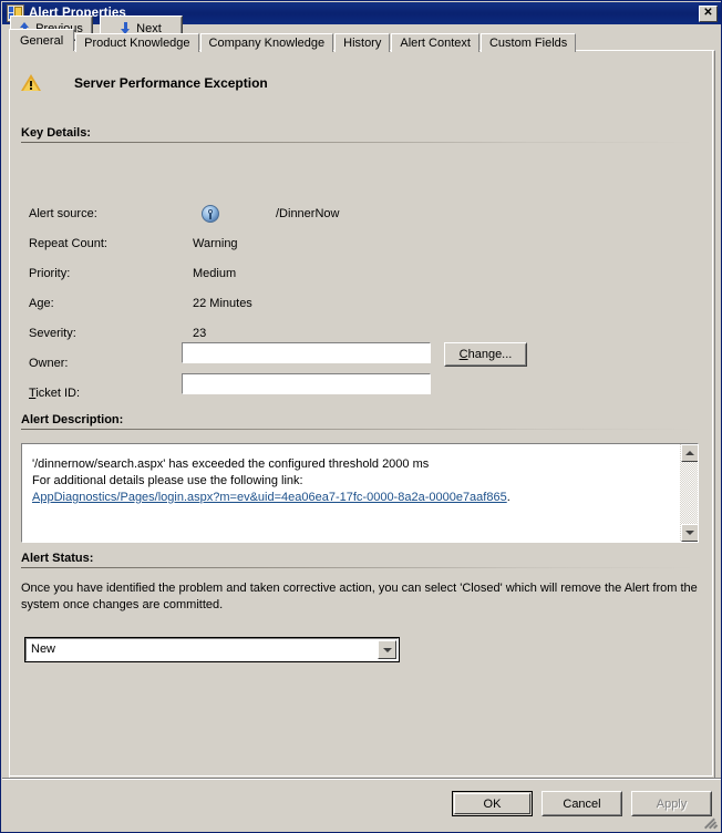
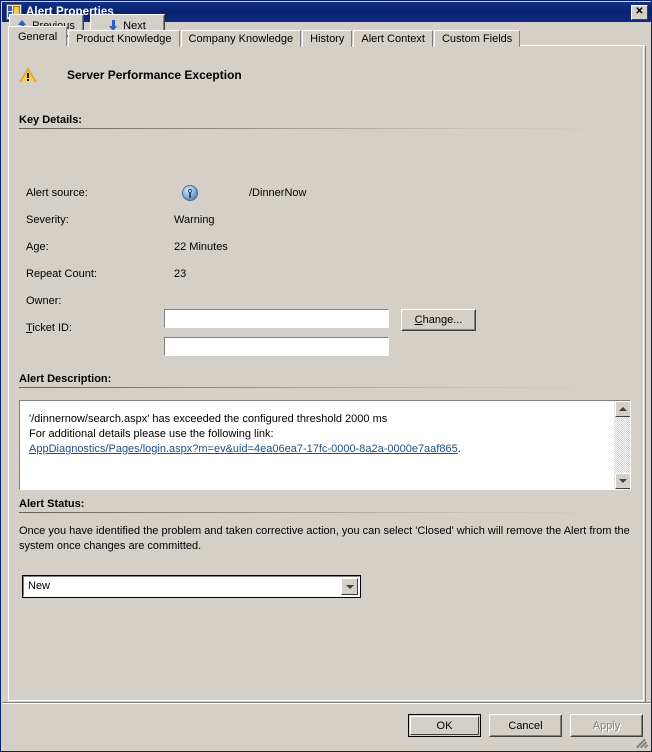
  Alert Properties
  ✕
  General
  Product Knowledge
  Company Knowledge
  History
  Alert Context
  Custom Fields
  Server Performance Exception
  Key Details:
  Alert source:
  /DinnerNow
- Repeat Count:
+ Severity:
  Warning
- Priority:
- Medium
  Age:
  22 Minutes
- Severity:
+ Repeat Count:
  23
  Owner:
  Ticket ID:
  C
  hange...
  Alert Description:
  '/dinnernow/search.aspx' has exceeded the configured threshold 2000 ms
  For additional details please use the following link:
  AppDiagnostics/Pages/login.aspx?m=ev&uid=4ea06ea7-17fc-0000-8a2a-0000e7aaf865.
  Alert Status:
  Once you have identified the problem and taken corrective action, you can select 'Closed' which will remove the Alert from the system once changes are committed.
  New
  Next
  OK
  Cancel
  Apply
